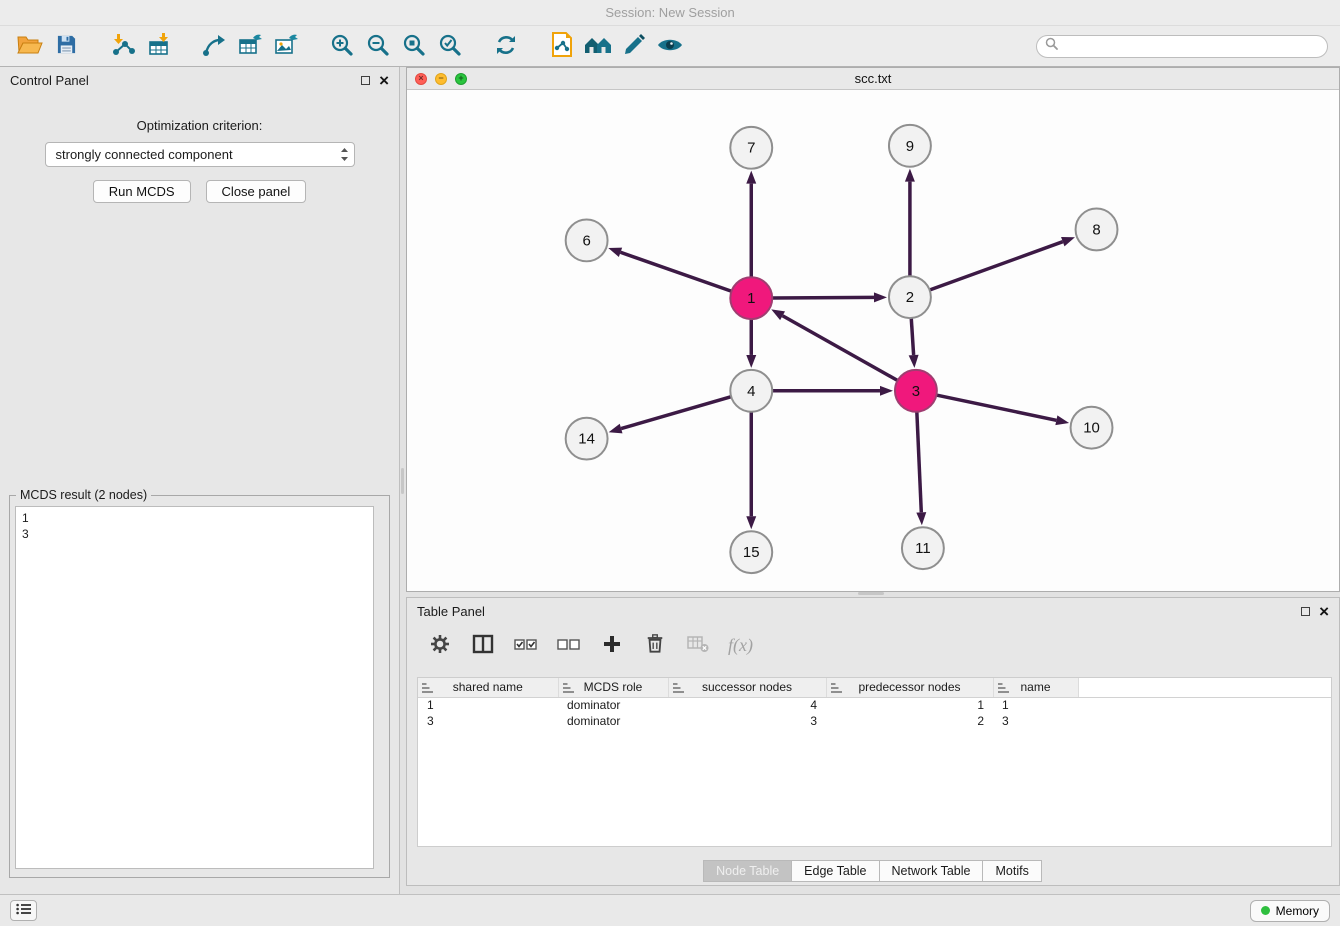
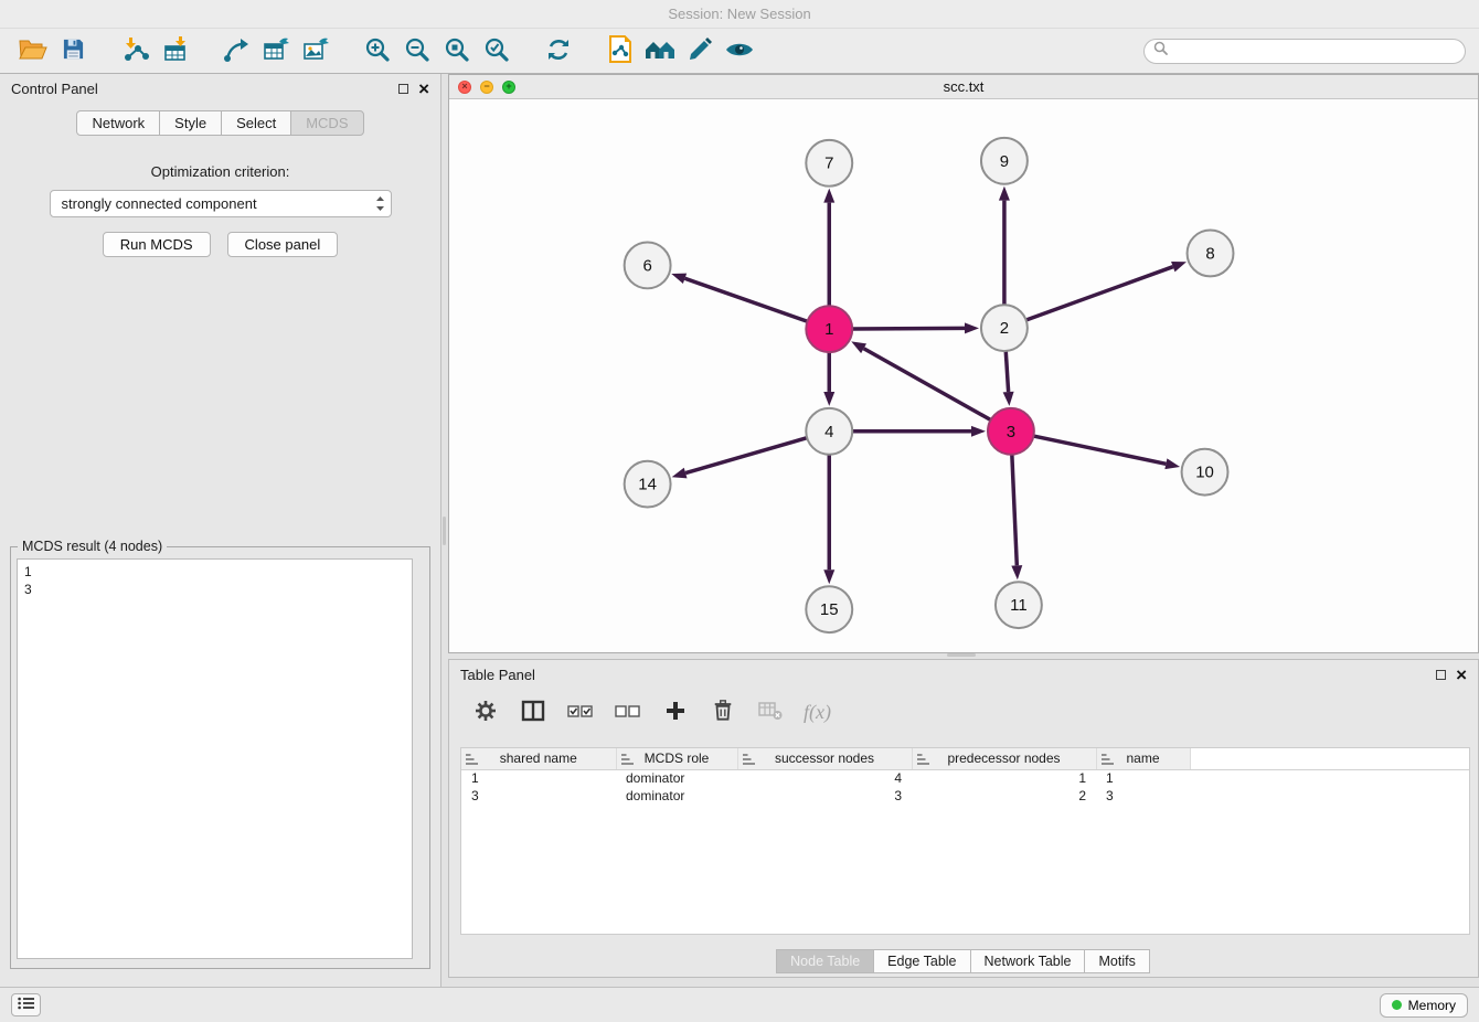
  Session: New Session
  Control Panel
  ×
+ Network
+ Style
+ Select
+ MCDS
  Optimization criterion:
  strongly connected component
  Run MCDS
  Close panel
- MCDS result (2 nodes)
+ MCDS result (4 nodes)
  1
  3
  scc.txt
  ×
  −
  +
  7
  9
  6
  8
  1
  2
  4
  3
  14
  10
  15
  11
  Table Panel
  ×
  f(x)
  shared name	MCDS role	successor nodes	predecessor nodes	name
  1	dominator	4	1	1
  3	dominator	3	2	3
  Node Table
  Edge Table
  Network Table
  Motifs
  Memory
